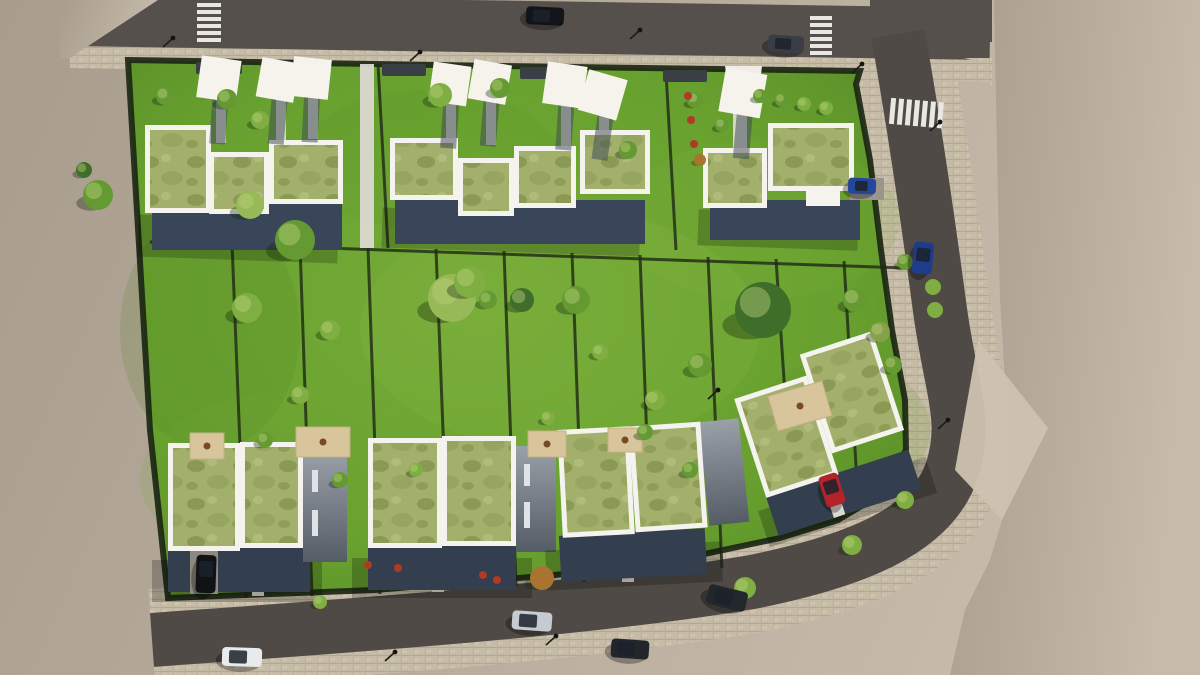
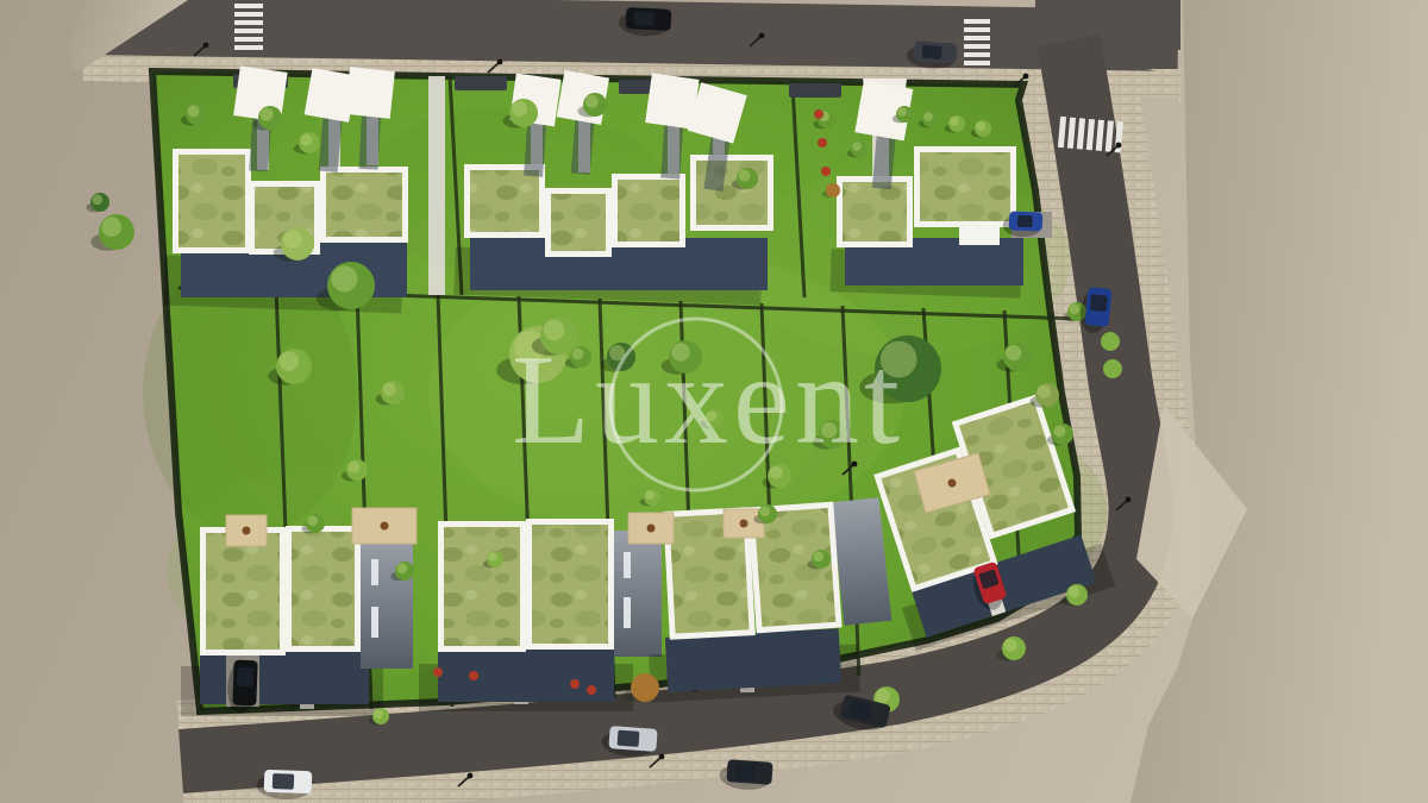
+ Luxent
